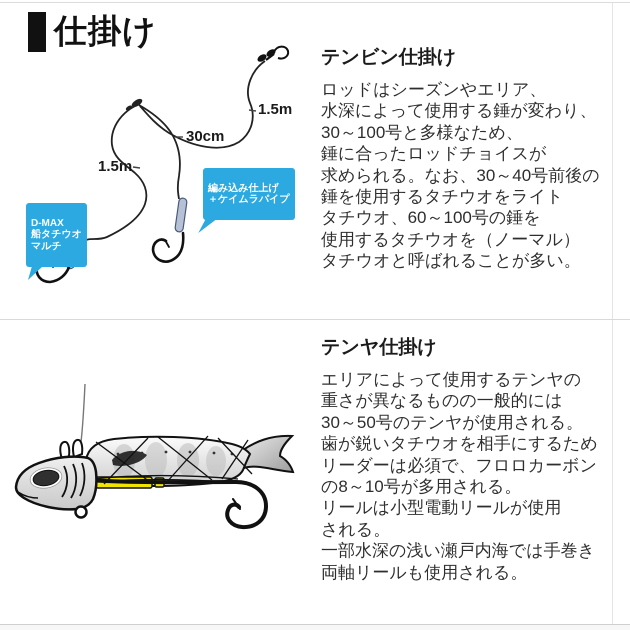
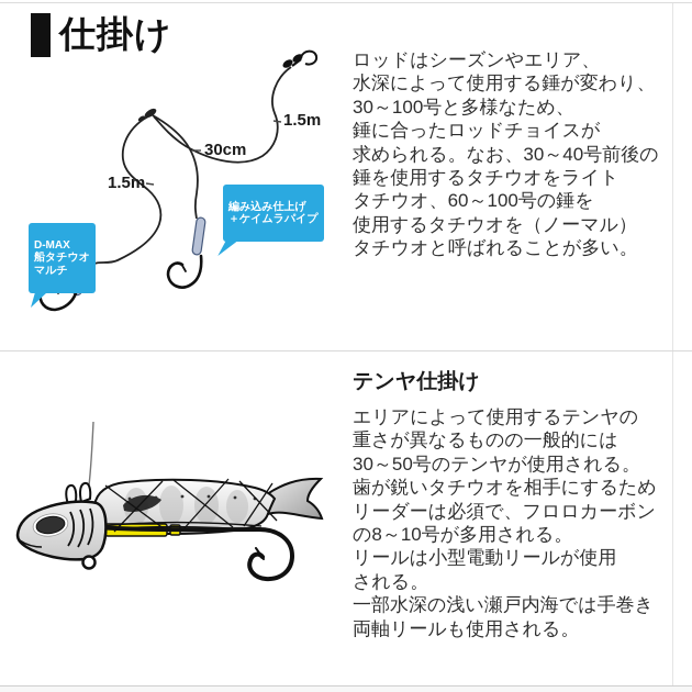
  仕掛け
  1.5m
  30cm
  1.5m
  D-MAX
  船タチウオ
  マルチ
  編み込み仕上げ
  ＋ケイムラパイプ
- テンビン仕掛け
  ロッドはシーズンやエリア、
  水深によって使用する錘が変わり、
  30～100号と多様なため、
  錘に合ったロッドチョイスが
  求められる。なお、30～40号前後の
  錘を使用するタチウオをライト
  タチウオ、60～100号の錘を
  使用するタチウオを（ノーマル）
  タチウオと呼ばれることが多い。
  テンヤ仕掛け
  エリアによって使用するテンヤの
  重さが異なるものの一般的には
  30～50号のテンヤが使用される。
  歯が鋭いタチウオを相手にするため
  リーダーは必須で、フロロカーボン
  の8～10号が多用される。
  リールは小型電動リールが使用
  される。
  一部水深の浅い瀬戸内海では手巻き
  両軸リールも使用される。
